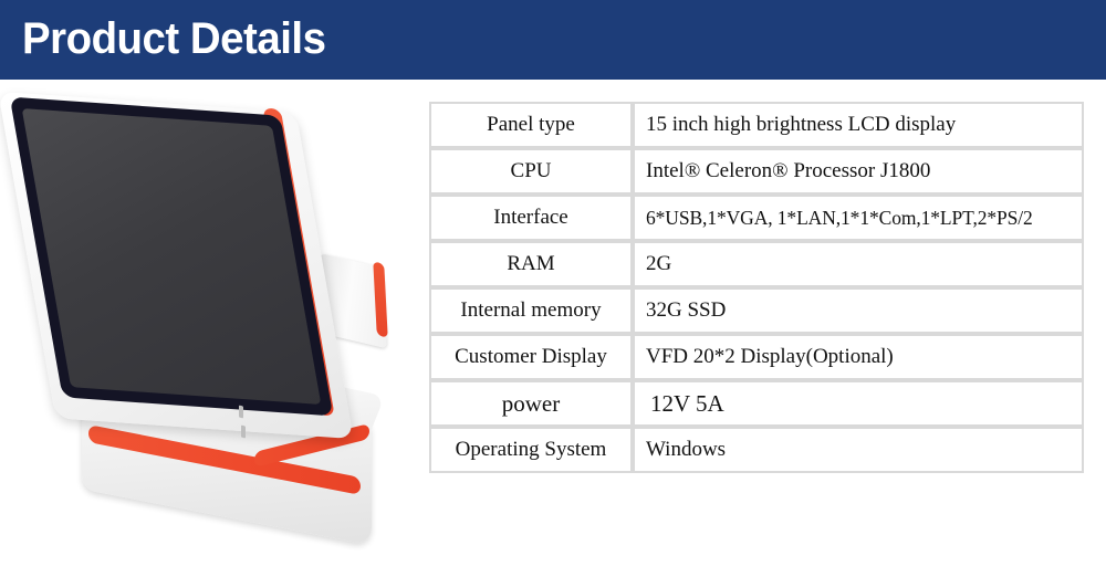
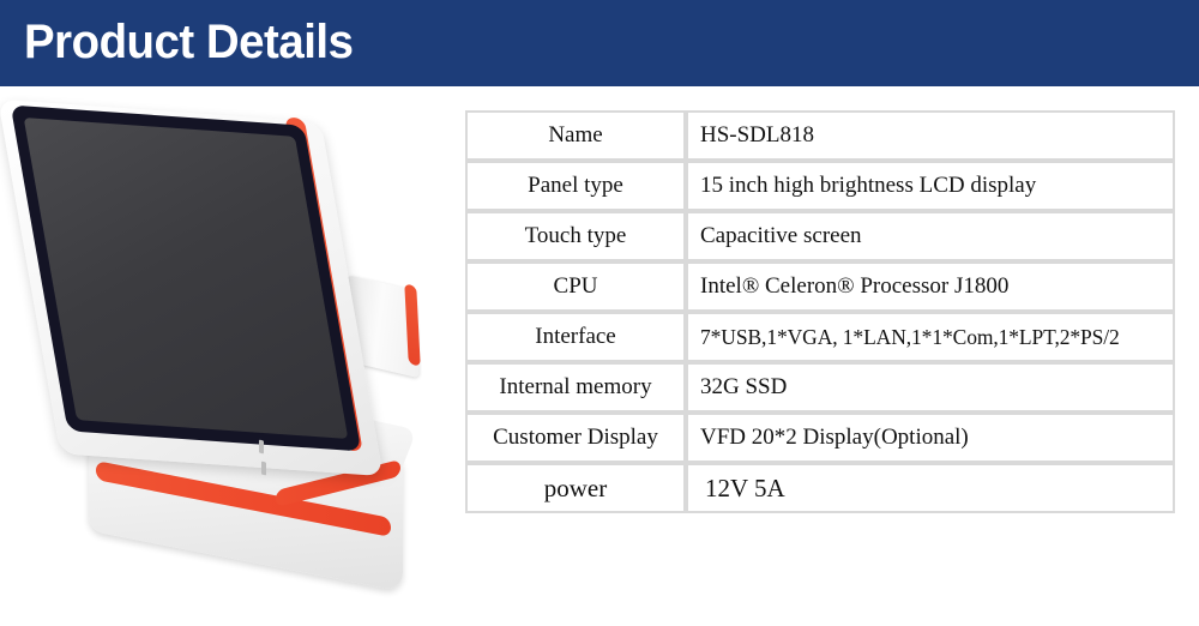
  Product Details
+ Name	HS-SDL818
  Panel type	15 inch high brightness LCD display
+ Touch type	Capacitive screen
  CPU	Intel® Celeron® Processor J1800
- Interface	6*USB,1*VGA, 1*LAN,1*1*Com,1*LPT,2*PS/2
+ Interface	7*USB,1*VGA, 1*LAN,1*1*Com,1*LPT,2*PS/2
- RAM	2G
  Internal memory	32G SSD
  Customer Display	VFD 20*2 Display(Optional)
  power	12V 5A
- Operating System	Windows
